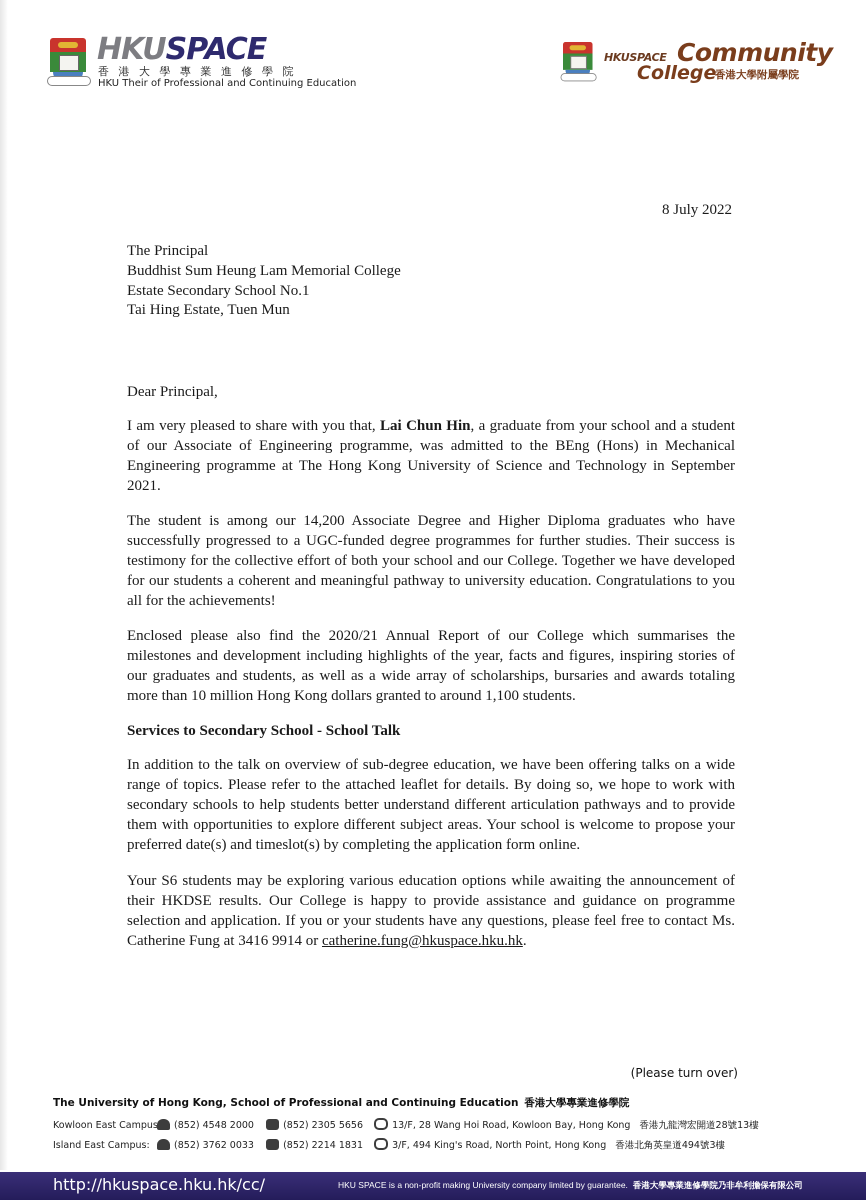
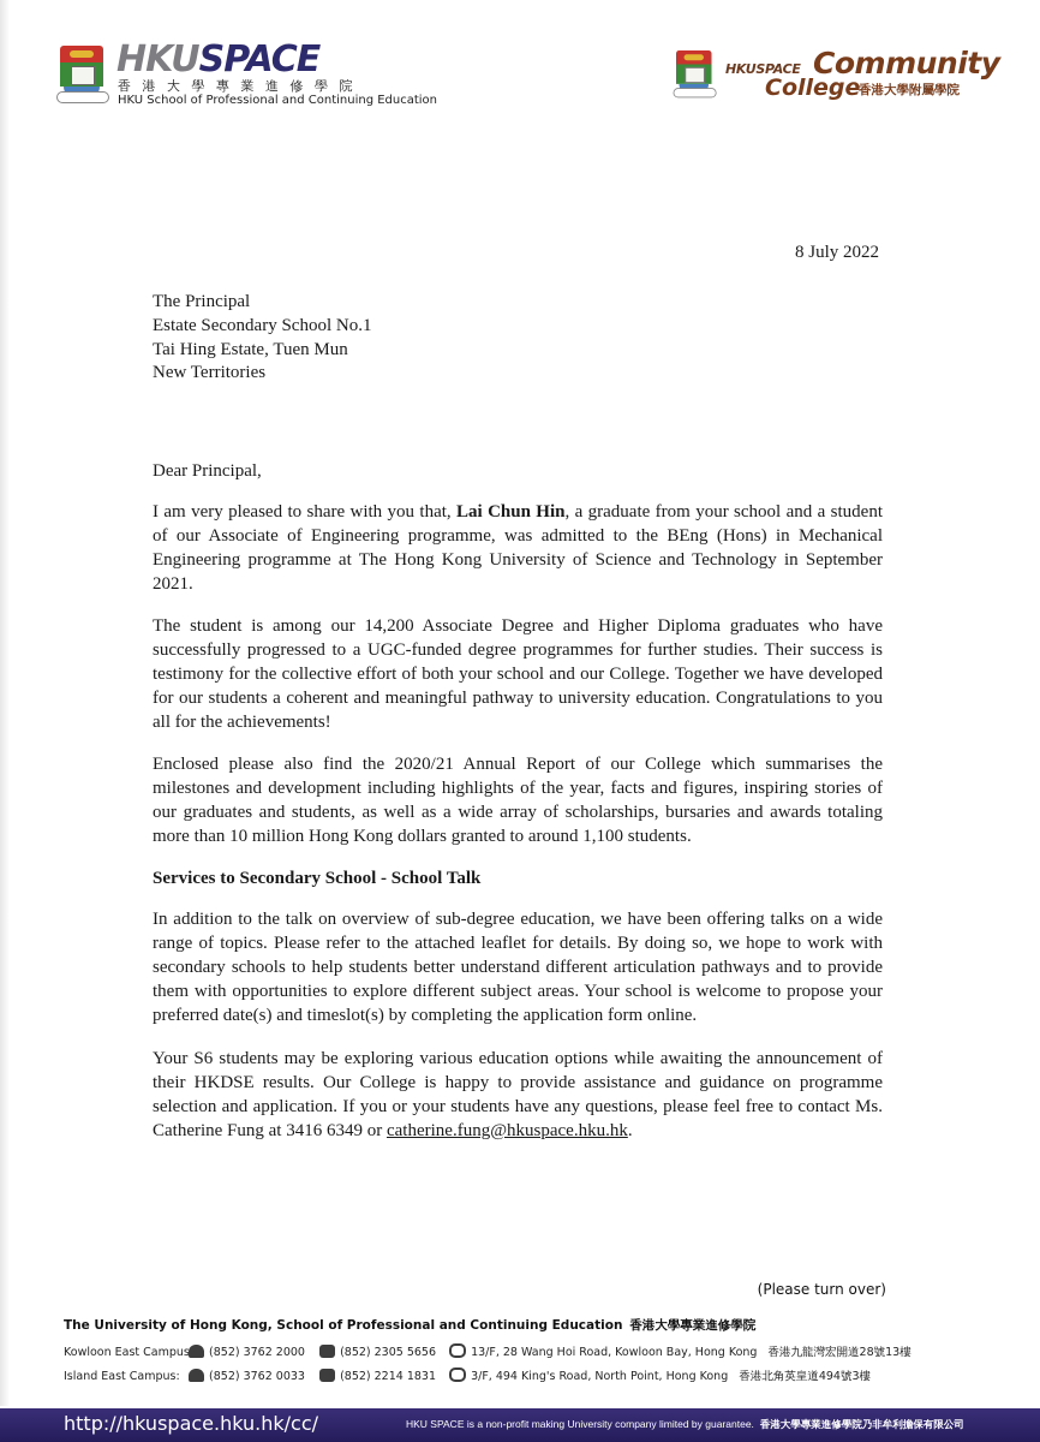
  HKUSPACE
  香港大學專業進修學院
- HKU Their of Professional and Continuing Education
+ HKU School of Professional and Continuing Education
  HKUSPACE
  Community
  College
  香港大學附屬學院
  8 July 2022
  The Principal
- Buddhist Sum Heung Lam Memorial College
  Estate Secondary School No.1
  Tai Hing Estate, Tuen Mun
+ New Territories
  Dear Principal,
  I am very pleased to share with you that, Lai Chun Hin, a graduate from your school and a student of our Associate of Engineering programme, was admitted to the BEng (Hons) in Mechanical Engineering programme at The Hong Kong University of Science and Technology in September 2021.
  The student is among our 14,200 Associate Degree and Higher Diploma graduates who have successfully progressed to a UGC-funded degree programmes for further studies. Their success is testimony for the collective effort of both your school and our College. Together we have developed for our students a coherent and meaningful pathway to university education. Congratulations to you all for the achievements!
  Enclosed please also find the 2020/21 Annual Report of our College which summarises the milestones and development including highlights of the year, facts and figures, inspiring stories of our graduates and students, as well as a wide array of scholarships, bursaries and awards totaling more than 10 million Hong Kong dollars granted to around 1,100 students.
  Services to Secondary School - School Talk
  In addition to the talk on overview of sub-degree education, we have been offering talks on a wide range of topics. Please refer to the attached leaflet for details. By doing so, we hope to work with secondary schools to help students better understand different articulation pathways and to provide them with opportunities to explore different subject areas. Your school is welcome to propose your preferred date(s) and timeslot(s) by completing the application form online.
- Your S6 students may be exploring various education options while awaiting the announcement of their HKDSE results. Our College is happy to provide assistance and guidance on programme selection and application. If you or your students have any questions, please feel free to contact Ms. Catherine Fung at 3416 9914 or catherine.fung@hkuspace.hku.hk.
+ Your S6 students may be exploring various education options while awaiting the announcement of their HKDSE results. Our College is happy to provide assistance and guidance on programme selection and application. If you or your students have any questions, please feel free to contact Ms. Catherine Fung at 3416 6349 or catherine.fung@hkuspace.hku.hk.
  (Please turn over)
  The University of Hong Kong, School of Professional and Continuing Education 香港大學專業進修學院
- Kowloon East Campu (852) 4548 2000 (852) 2305 5656 13/F, 28 Wang Hoi Road, Kowloon Bay, Hong Kong 香港九龍灣宏開道28號13樓
+ Kowloon East Campu (852) 3762 2000 (852) 2305 5656 13/F, 28 Wang Hoi Road, Kowloon Bay, Hong Kong 香港九龍灣宏開道28號13樓
  Island East Campus: (852) 3762 0033 (852) 2214 1831 3/F, 494 King's Road, North Point, Hong Kong 香港北角英皇道494號3樓
  http://hkuspace.hku.hk/cc/
  HKU SPACE is a non-profit making University company limited by guarantee. 香港大學專業進修學院乃非牟利擔保有限公司
